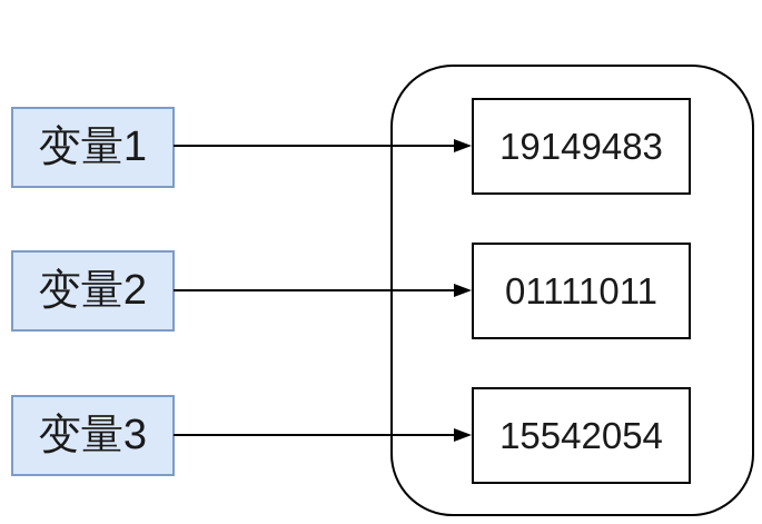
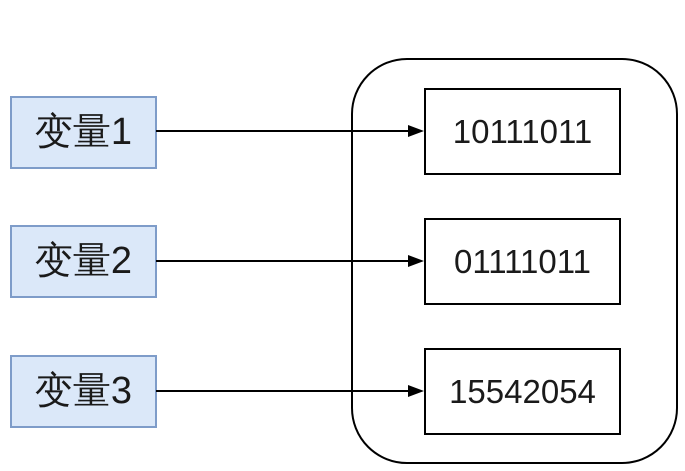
  变量1
- 19149483
+ 10111011
  变量2
  01111011
  变量3
  15542054
